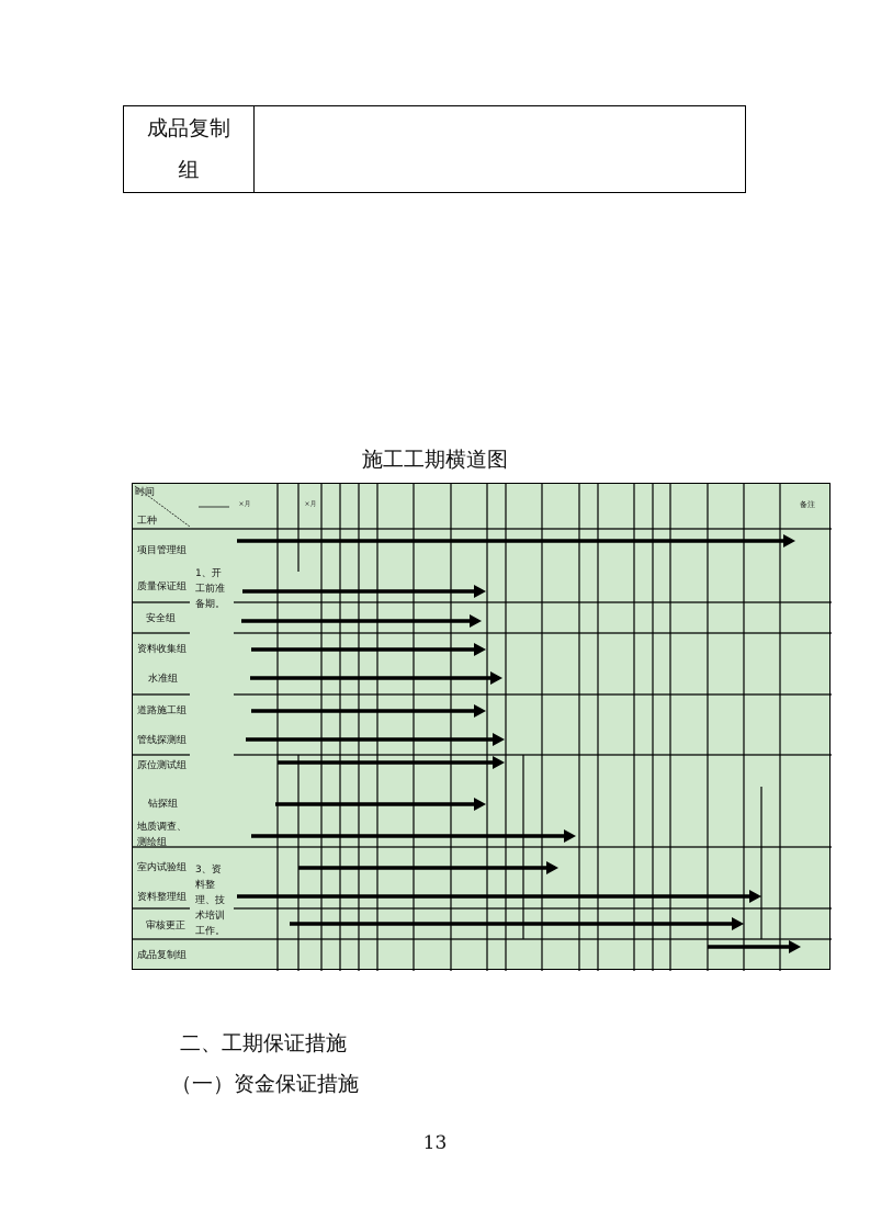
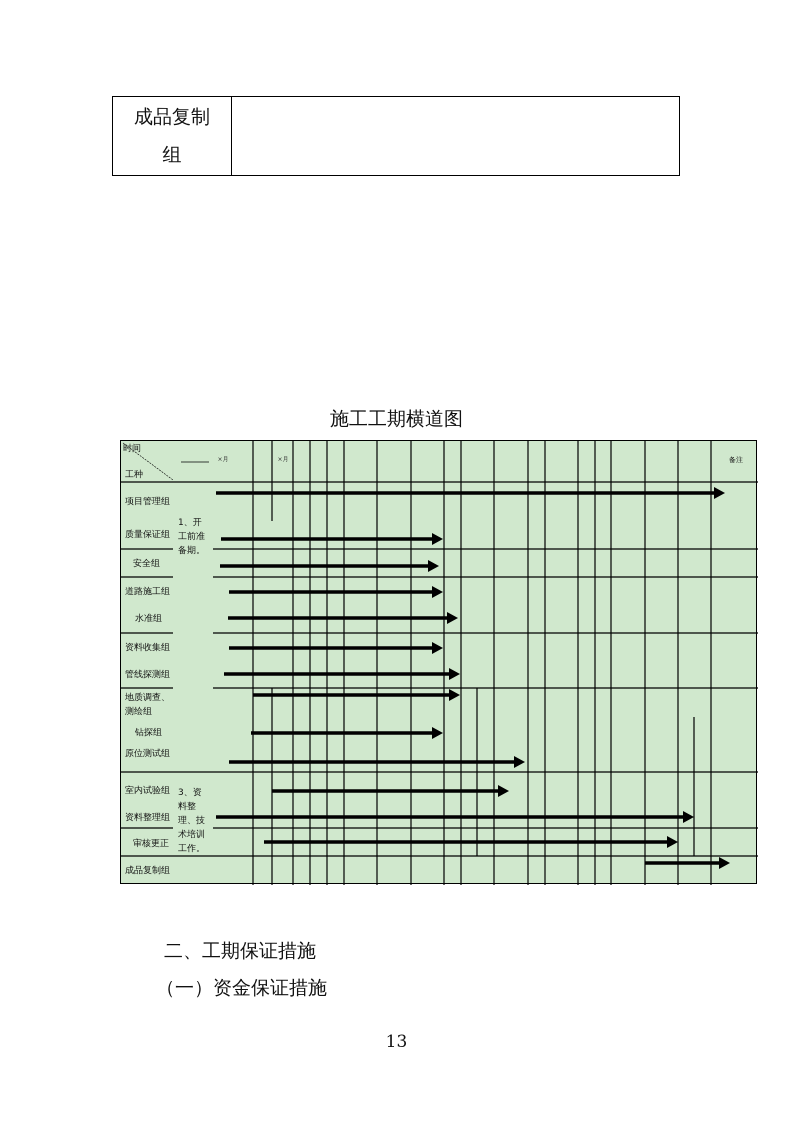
  成品复制组
  施工工期横道图
  时间
  工种
  备注
  项目管理组
  质量保证组
  安全组
- 资料收集组
+ 道路施工组
  水准组
- 道路施工组
+ 资料收集组
  管线探测组
- 原位测试组
+ 地质调查、测绘组
  钻探组
- 地质调查、测绘组
+ 原位测试组
  室内试验组
  资料整理组
  审核更正
  成品复制组
  1、开工前准备期。
  3、资料整理、技术培训工作。
  二、工期保证措施
  （一）资金保证措施
  13
